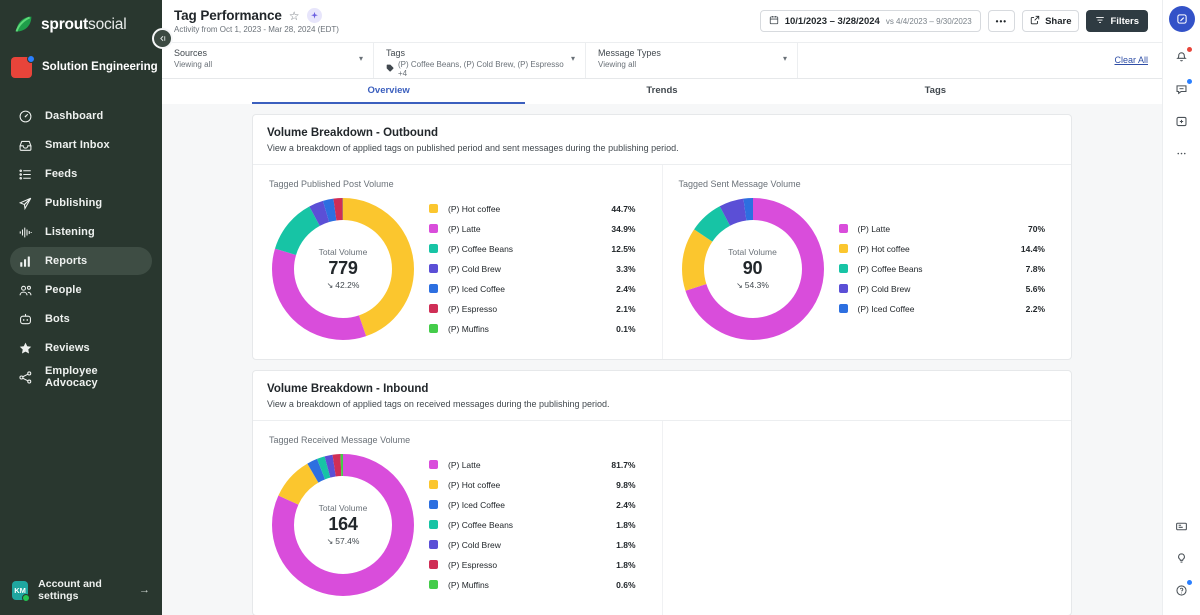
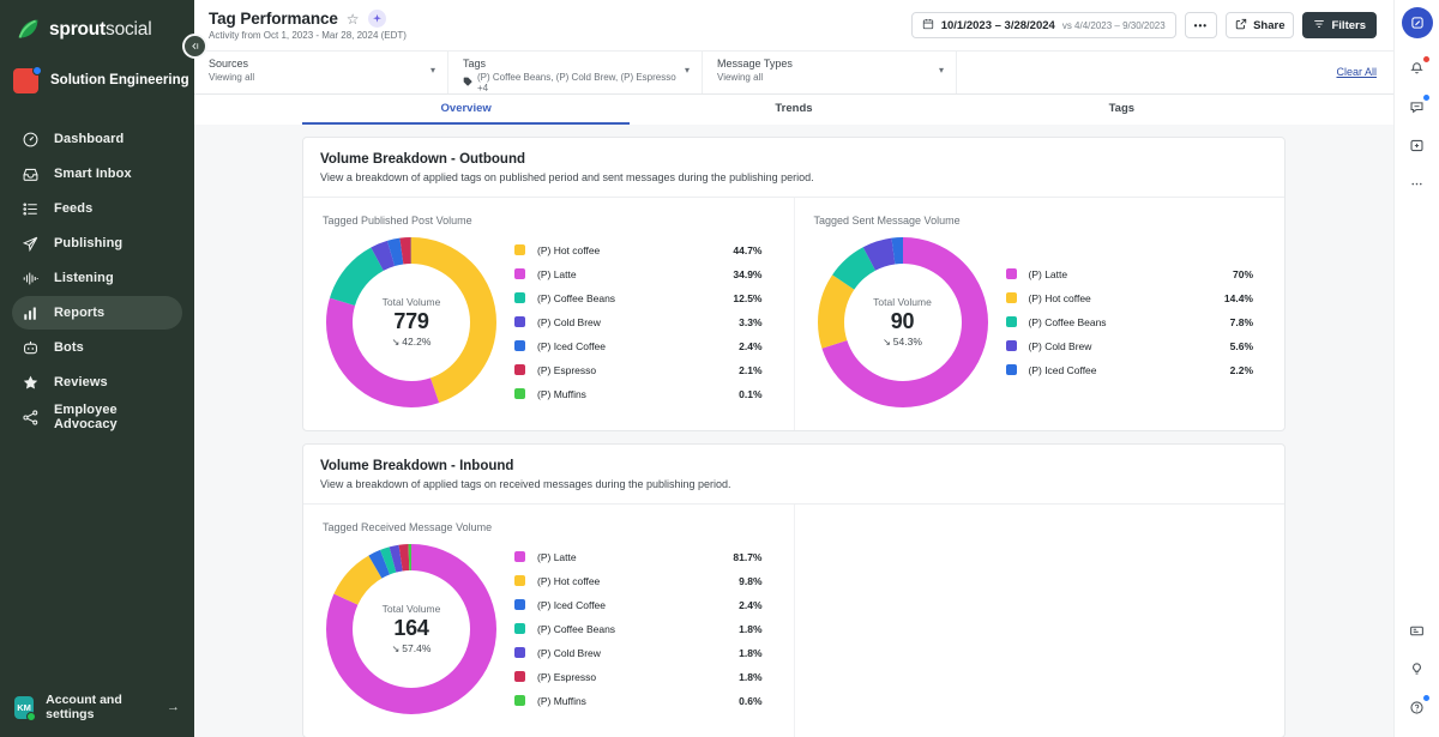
  sproutsocial
  Solution Engineering
  Dashboard
  Smart Inbox
  Feeds
  Publishing
  Listening
  Reports
- People
  Bots
  Reviews
  Employee Advocacy
  KM
  Account and settings
  →
  Tag Performance
  ☆
  Activity from Oct 1, 2023 - Mar 28, 2024 (EDT)
  10/1/2023 – 3/28/2024
  vs 4/4/2023 – 9/30/2023
  •••
  Share
  Filters
  Sources
  Viewing all
  ▾
  Tags
  (P) Coffee Beans, (P) Cold Brew, (P) Espresso +4
  ▾
  Message Types
  Viewing all
  ▾
  Clear All
  Overview
  Trends
  Tags
  Volume Breakdown - Outbound
  View a breakdown of applied tags on published period and sent messages during the publishing period.
  Tagged Published Post Volume
  Total Volume
  779
  ↘
  42.2%
  (P) Hot coffee
  44.7%
  (P) Latte
  34.9%
  (P) Coffee Beans
  12.5%
  (P) Cold Brew
  3.3%
  (P) Iced Coffee
  2.4%
  (P) Espresso
  2.1%
  (P) Muffins
  0.1%
  Tagged Sent Message Volume
  Total Volume
  90
  ↘
  54.3%
  (P) Latte
  70%
  (P) Hot coffee
  14.4%
  (P) Coffee Beans
  7.8%
  (P) Cold Brew
  5.6%
  (P) Iced Coffee
  2.2%
  Volume Breakdown - Inbound
  View a breakdown of applied tags on received messages during the publishing period.
  Tagged Received Message Volume
  Total Volume
  164
  ↘
  57.4%
  (P) Latte
  81.7%
  (P) Hot coffee
  9.8%
  (P) Iced Coffee
  2.4%
  (P) Coffee Beans
  1.8%
  (P) Cold Brew
  1.8%
  (P) Espresso
  1.8%
  (P) Muffins
  0.6%
